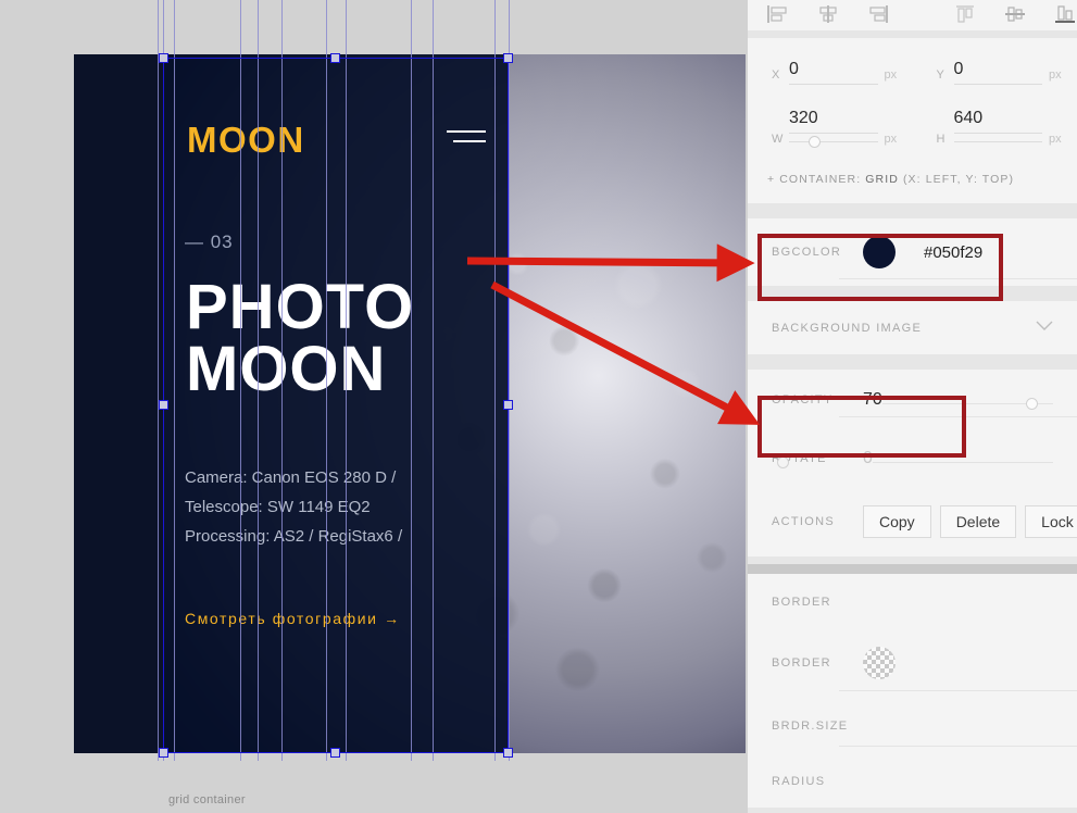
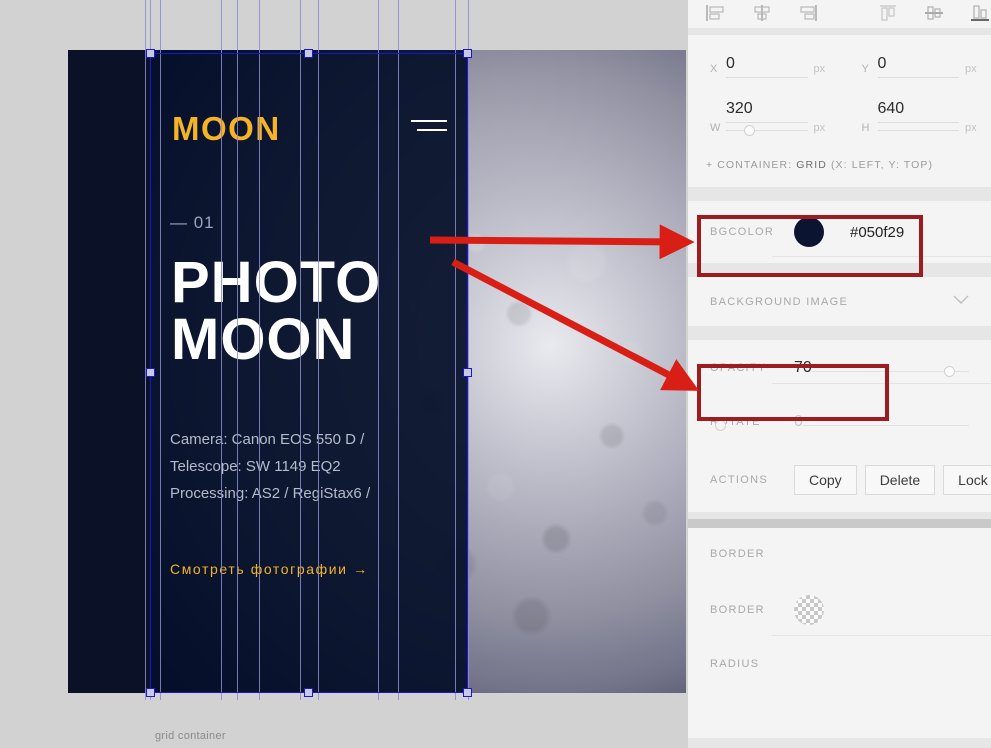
  MOON
- — 03
+ — 01
  PHOTO
  MOON
- Camera: Canon EOS 280 D /
+ Camera: Canon EOS 550 D /
  Telescope: SW 1149 EQ2
  Processing: AS2 / RegiStax6 /
  Смотреть фотографии →
  grid container
  X
  0
  px
  Y
  0
  px
  W
  320
  px
  H
  640
  px
  + CONTAINER: GRID (X: LEFT, Y: TOP)
  BGCOLOR
  #050f29
  BACKGROUND IMAGE
  OPACITY
  70
  0
  ACTIONS
  Copy
  Delete
  Lock
  BORDER
  BORDER
- BRDR.SIZE
  RADIUS
